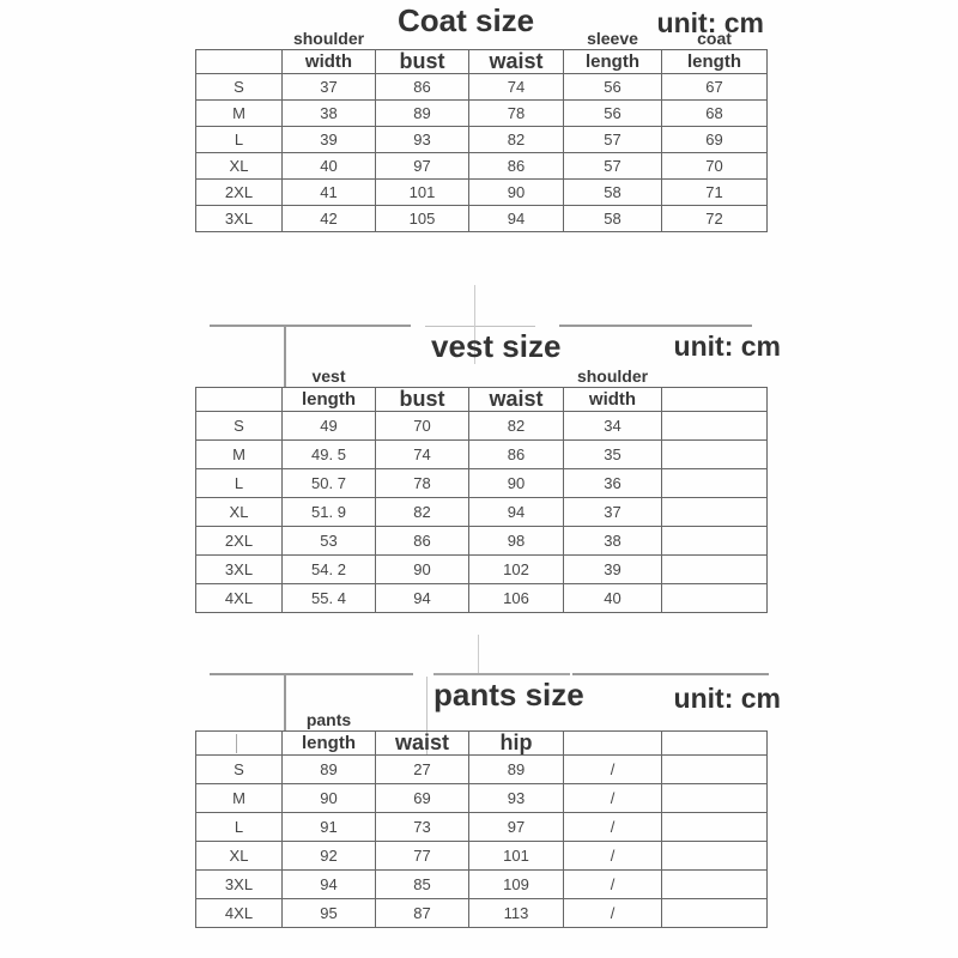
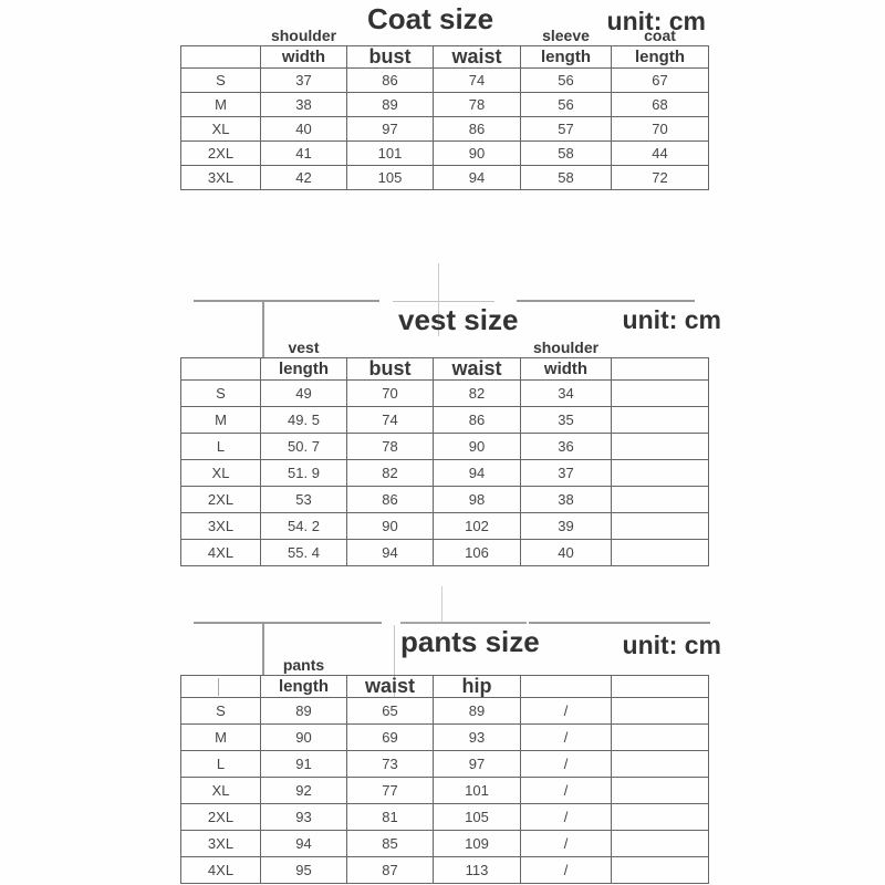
  Coat size
  unit: cm
  	shoulderwidth	bust	waist	sleevelength	coatlength
  S	37	86	74	56	67
  M	38	89	78	56	68
- L	39	93	82	57	69
  XL	40	97	86	57	70
- 2XL	41	101	90	58	71
+ 2XL	41	101	90	58	44
  3XL	42	105	94	58	72
  vest size
  unit: cm
  	vestlength	bust	waist	shoulderwidth
  S	49	70	82	34
  M	49. 5	74	86	35
  L	50. 7	78	90	36
  XL	51. 9	82	94	37
  2XL	53	86	98	38
  3XL	54. 2	90	102	39
  4XL	55. 4	94	106	40
  pants size
  unit: cm
  	pantslength	waist	hip
- S	89	27	89	/
+ S	89	65	89	/
  M	90	69	93	/
  L	91	73	97	/
  XL	92	77	101	/
+ 2XL	93	81	105	/
  3XL	94	85	109	/
  4XL	95	87	113	/
